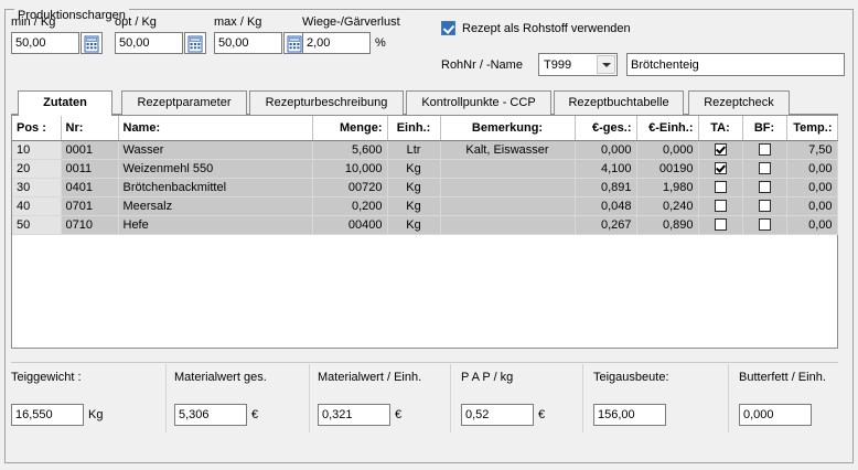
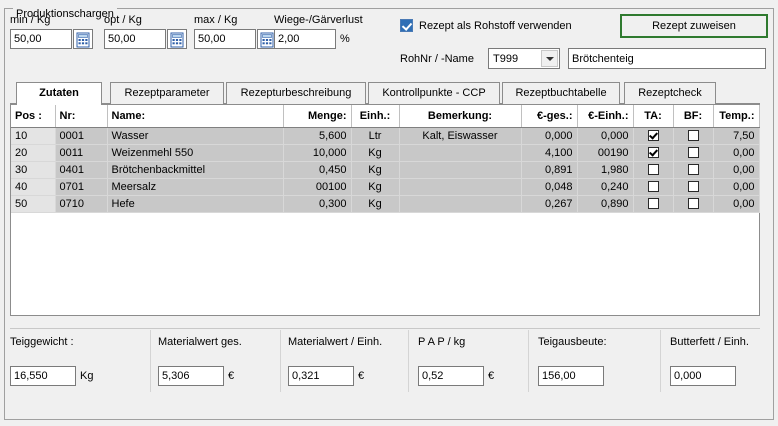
  Produktionschargen
  min / Kg
  50,00
  opt / Kg
  50,00
  max / Kg
  50,00
  Wiege-/Gärverlust
  2,00
  %
  Rezept als Rohstoff verwenden
+ Rezept zuweisen
  RohNr / -Name
  T999
  Brötchenteig
  Zutaten
  Rezeptparameter
  Rezepturbeschreibung
  Kontrollpunkte - CCP
  Rezeptbuchtabelle
  Rezeptcheck
  Pos :	Nr:	Name:	Menge:	Einh.:	Bemerkung:	€-ges.:	€-Einh.:	TA:	BF:	Temp.:
  10	0001	Wasser	5,600	Ltr	Kalt, Eiswasser	0,000	0,000			7,50
  20	0011	Weizenmehl 550	10,000	Kg		4,100	00190			0,00
- 30	0401	Brötchenbackmittel	00720	Kg		0,891	1,980			0,00
+ 30	0401	Brötchenbackmittel	0,450	Kg		0,891	1,980			0,00
- 40	0701	Meersalz	0,200	Kg		0,048	0,240			0,00
+ 40	0701	Meersalz	00100	Kg		0,048	0,240			0,00
- 50	0710	Hefe	00400	Kg		0,267	0,890			0,00
+ 50	0710	Hefe	0,300	Kg		0,267	0,890			0,00
  Teiggewicht :
  16,550
  Kg
  Materialwert ges.
  5,306
  €
  Materialwert / Einh.
  0,321
  €
  P A P / kg
  0,52
  €
  Teigausbeute:
  156,00
  Butterfett / Einh.
  0,000
